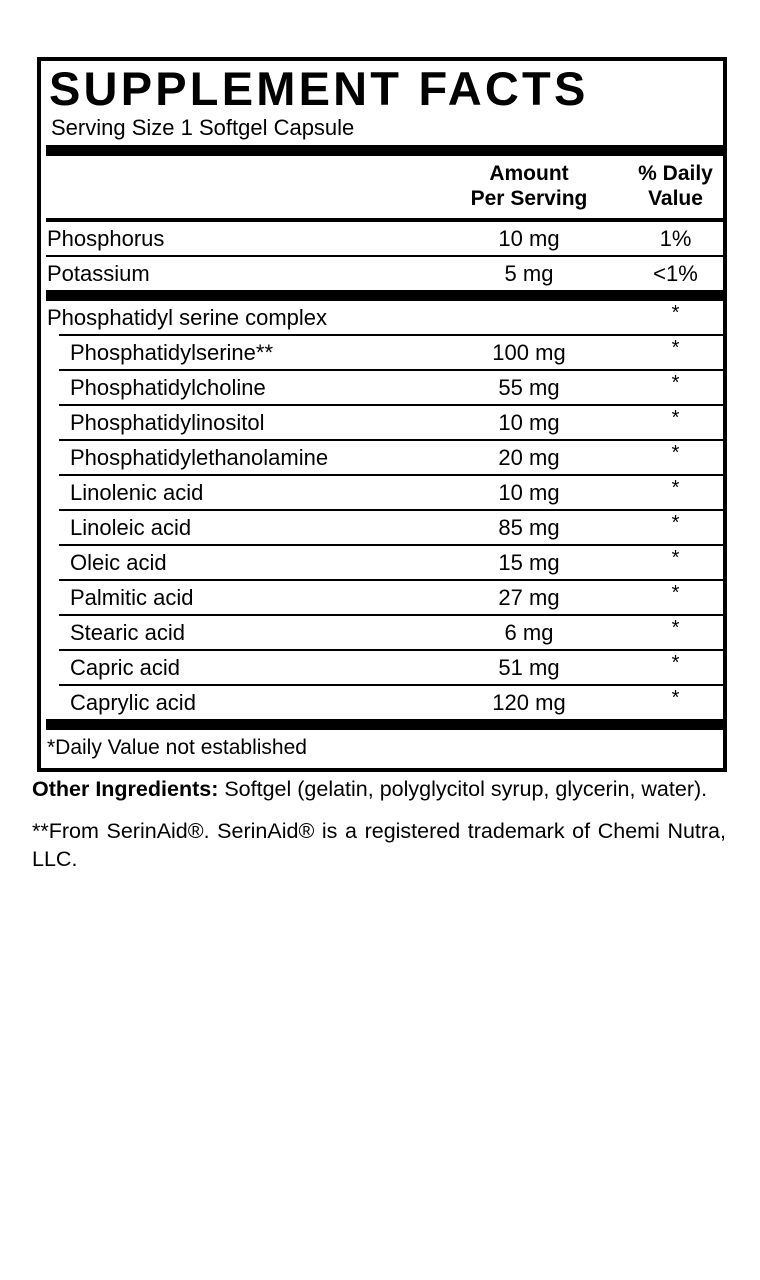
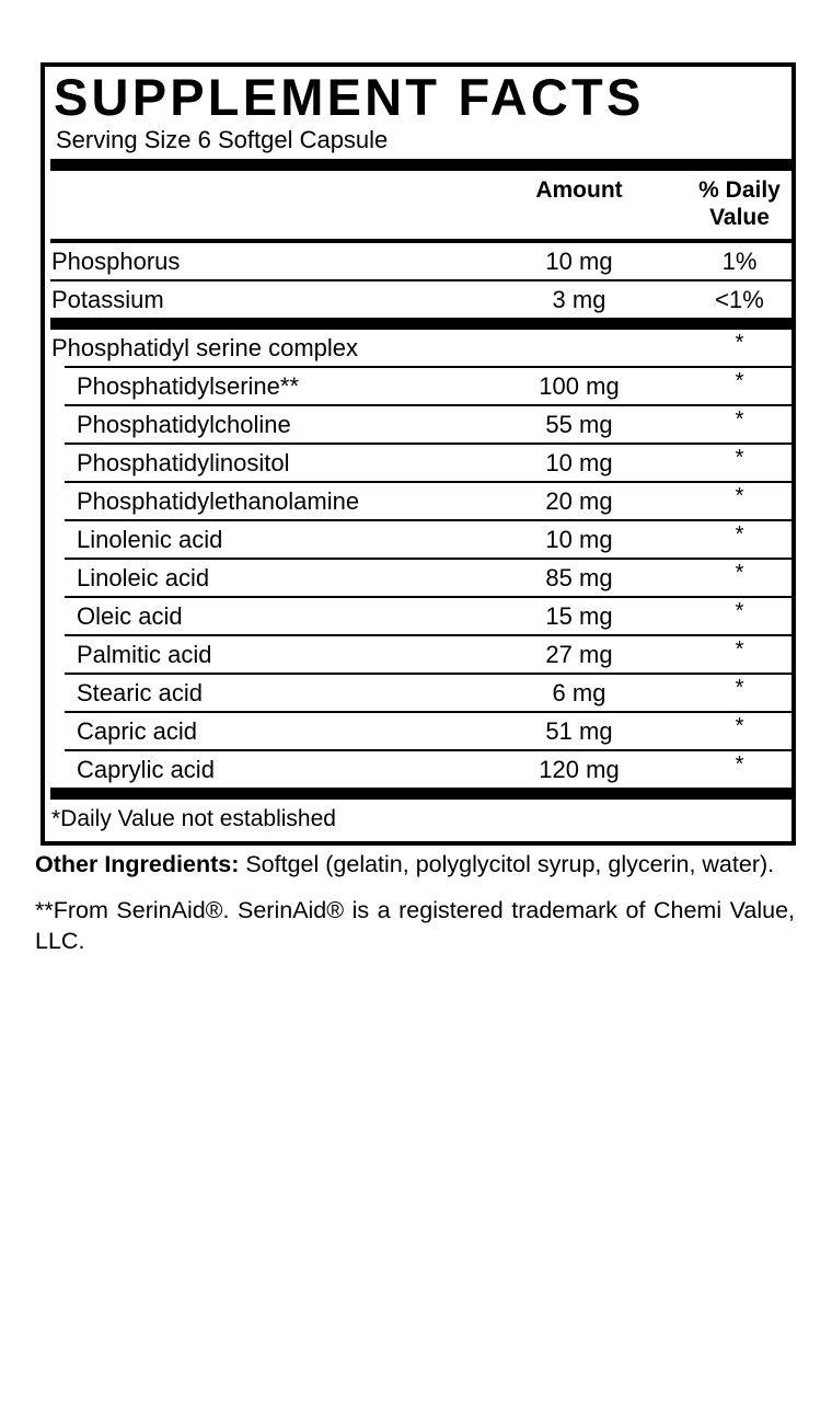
  SUPPLEMENT FACTS
- Serving Size 1 Softgel Capsule
+ Serving Size 6 Softgel Capsule
  Amount
- Per Serving
  % Daily
  Value
  Phosphorus
  10 mg
  1%
  Potassium
- 5 mg
+ 3 mg
  <1%
  Phosphatidyl serine complex
  *
  Phosphatidylserine**
  100 mg
  *
  Phosphatidylcholine
  55 mg
  *
  Phosphatidylinositol
  10 mg
  *
  Phosphatidylethanolamine
  20 mg
  *
  Linolenic acid
  10 mg
  *
  Linoleic acid
  85 mg
  *
  Oleic acid
  15 mg
  *
  Palmitic acid
  27 mg
  *
  Stearic acid
  6 mg
  *
  Capric acid
  51 mg
  *
  Caprylic acid
  120 mg
  *
  *Daily Value not established
  Other Ingredients: Softgel (gelatin, polyglycitol syrup, glycerin, water).
- **From SerinAid®. SerinAid® is a registered trademark of Chemi Nutra, LLC.
+ **From SerinAid®. SerinAid® is a registered trademark of Chemi Value, LLC.
